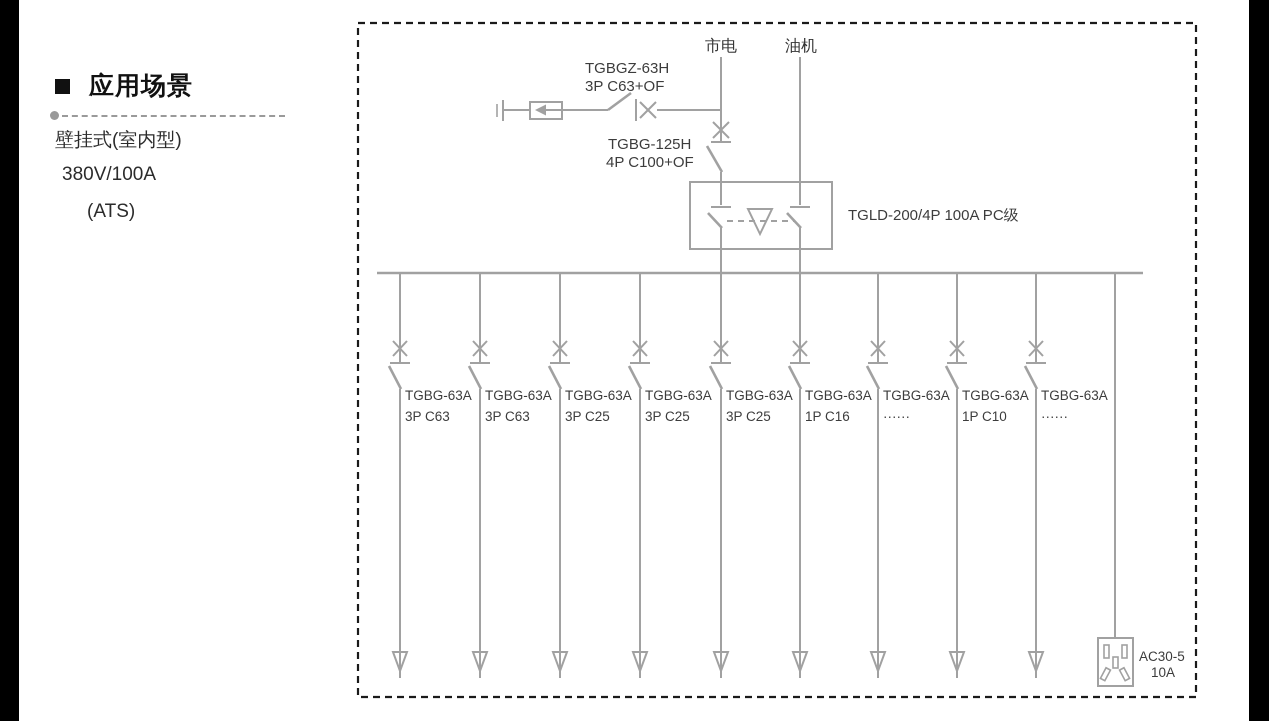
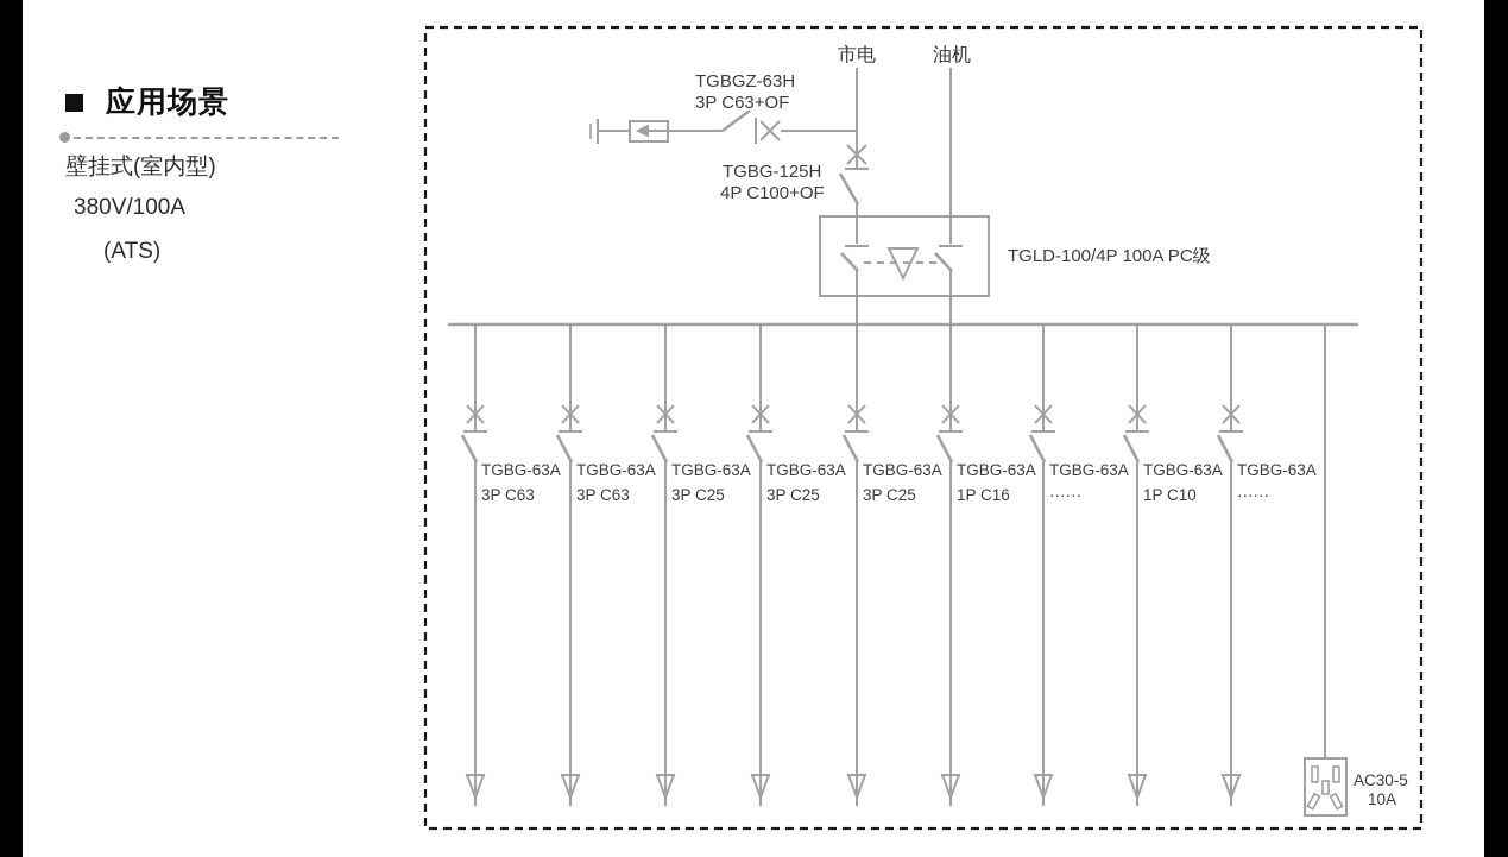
  应用场景
  壁挂式(室内型)
  380V/100A
  (ATS)
  市电
  油机
  TGBGZ-63H
  3P C63+OF
  TGBG-125H
  4P C100+OF
- TGLD-200/4P 100A PC级
+ TGLD-100/4P 100A PC级
  TGBG-63A
  3P C63
  TGBG-63A
  3P C63
  TGBG-63A
  3P C25
  TGBG-63A
  3P C25
  TGBG-63A
  3P C25
  TGBG-63A
  1P C16
  TGBG-63A
  ······
  TGBG-63A
  1P C10
  TGBG-63A
  ······
  AC30-5
  10A
